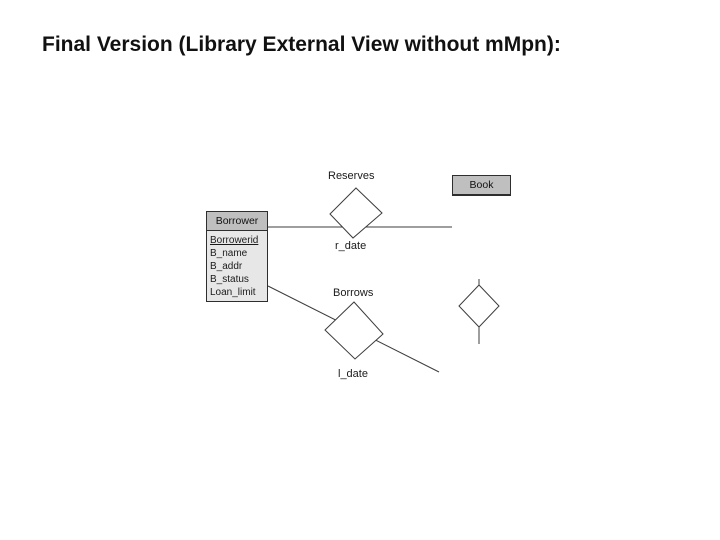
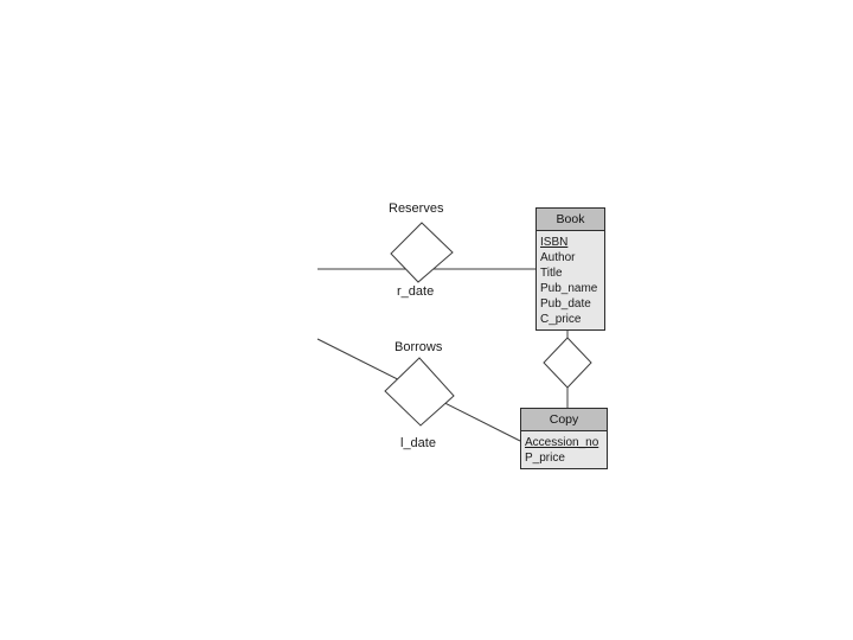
- Final Version (Library External View without mMpn):
- Borrower
- Borrowerid
- B_name
- B_addr
- B_status
- Loan_limit
  Book
+ ISBN
+ Author
+ Title
+ Pub_name
+ Pub_date
+ C_price
+ Copy
+ Accession_no
+ P_price
  Reserves
  r_date
  Borrows
  l_date
